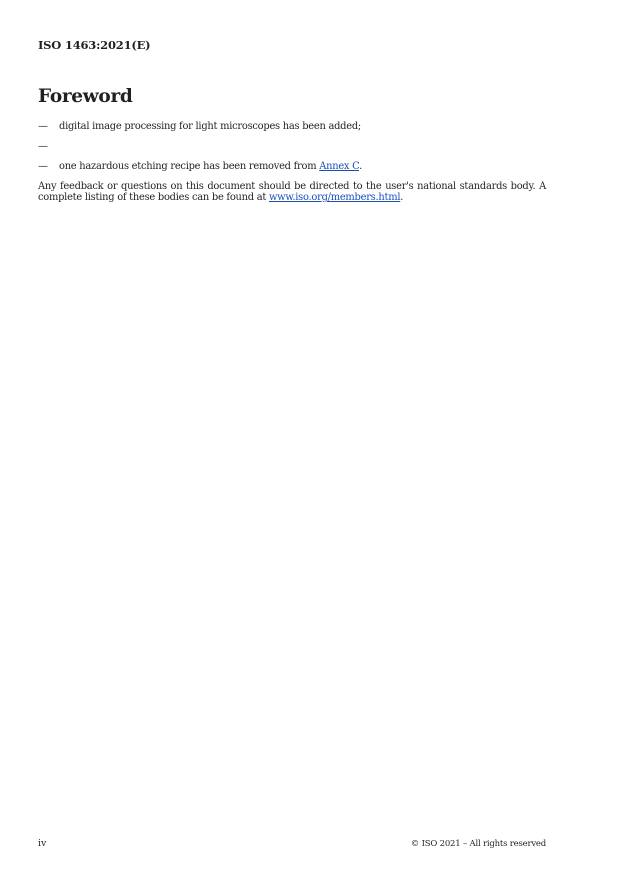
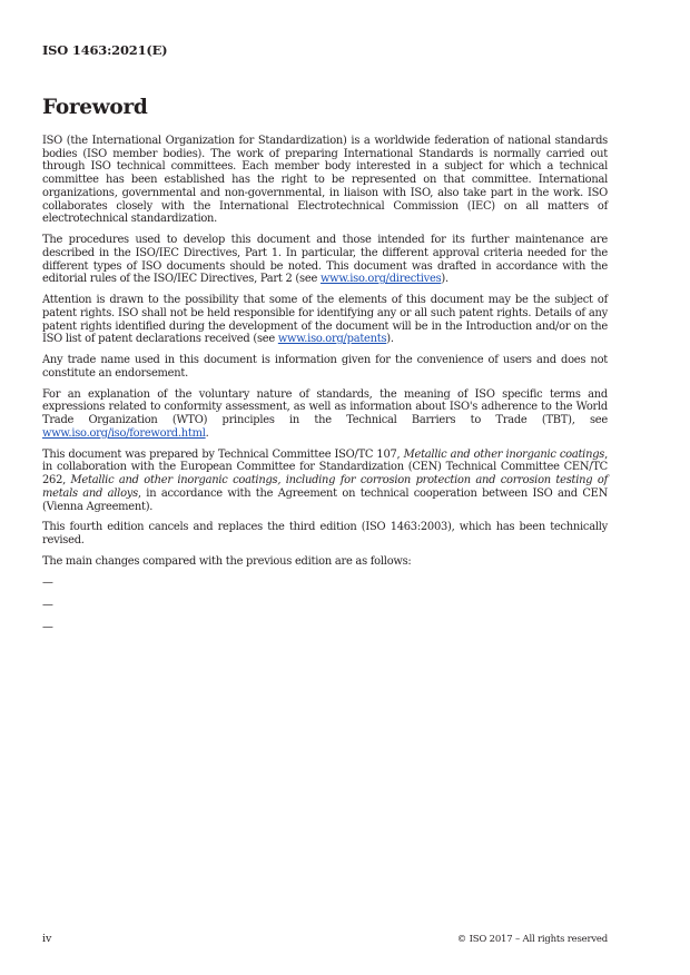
  ISO 1463:2021(E)
  Foreword
+ ISO (the International Organization for Standardization) is a worldwide federation of national standards bodies (ISO member bodies). The work of preparing International Standards is normally carried out through ISO technical committees. Each member body interested in a subject for which a technical committee has been established has the right to be represented on that committee. International organizations, governmental and non-governmental, in liaison with ISO, also take part in the work. ISO collaborates closely with the International Electrotechnical Commission (IEC) on all matters of electrotechnical standardization.
+ The procedures used to develop this document and those intended for its further maintenance are described in the ISO/IEC Directives, Part 1. In particular, the different approval criteria needed for the different types of ISO documents should be noted. This document was drafted in accordance with the editorial rules of the ISO/IEC Directives, Part 2 (see www.iso.org/directives).
+ Attention is drawn to the possibility that some of the elements of this document may be the subject of patent rights. ISO shall not be held responsible for identifying any or all such patent rights. Details of any patent rights identified during the development of the document will be in the Introduction and/or on the ISO list of patent declarations received (see www.iso.org/patents).
+ Any trade name used in this document is information given for the convenience of users and does not constitute an endorsement.
+ For an explanation of the voluntary nature of standards, the meaning of ISO specific terms and expressions related to conformity assessment, as well as information about ISO's adherence to the World Trade Organization (WTO) principles in the Technical Barriers to Trade (TBT), see www.iso.org/iso/foreword.html.
+ This document was prepared by Technical Committee ISO/TC 107, Metallic and other inorganic coatings, in collaboration with the European Committee for Standardization (CEN) Technical Committee CEN/TC 262, Metallic and other inorganic coatings, including for corrosion protection and corrosion testing of metals and alloys, in accordance with the Agreement on technical cooperation between ISO and CEN (Vienna Agreement).
+ This fourth edition cancels and replaces the third edition (ISO 1463:2003), which has been technically revised.
+ The main changes compared with the previous edition are as follows:
  —
- digital image processing for light microscopes has been added;
  —
  —
- one hazardous etching recipe has been removed from Annex C.
- Any feedback or questions on this document should be directed to the user's national standards body. A complete listing of these bodies can be found at www.iso.org/members.html.
  iv
- © ISO 2021 – All rights reserved
+ © ISO 2017 – All rights reserved
